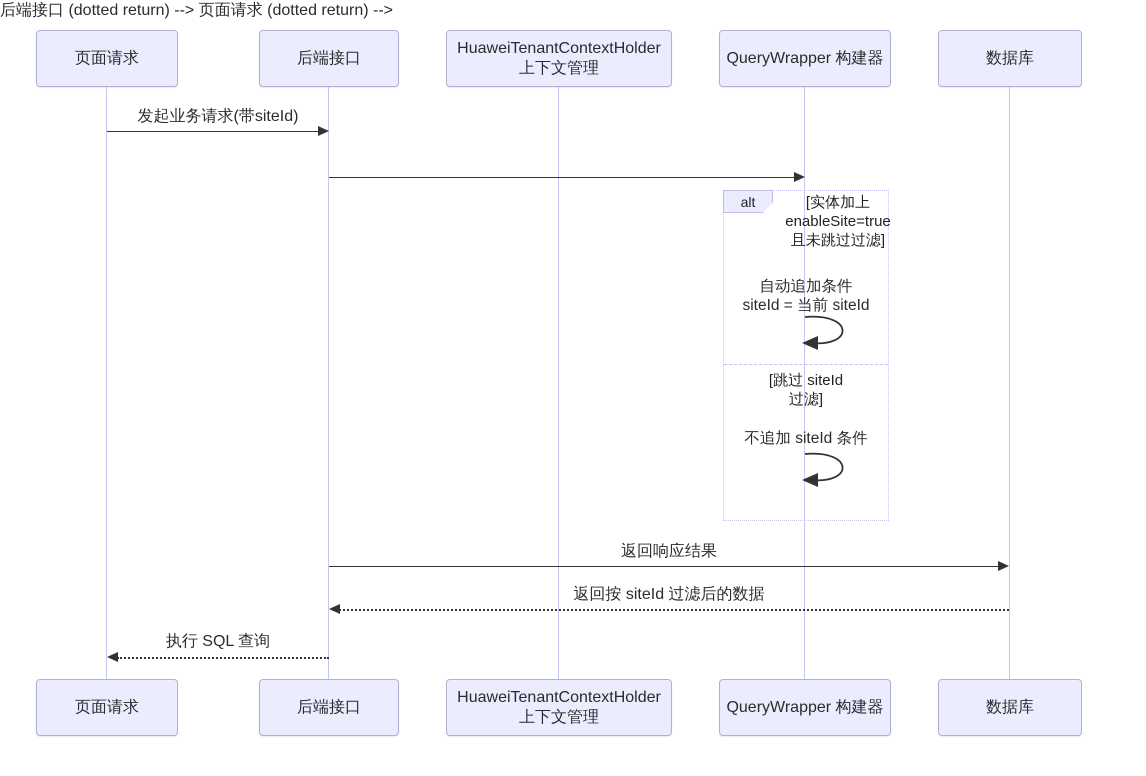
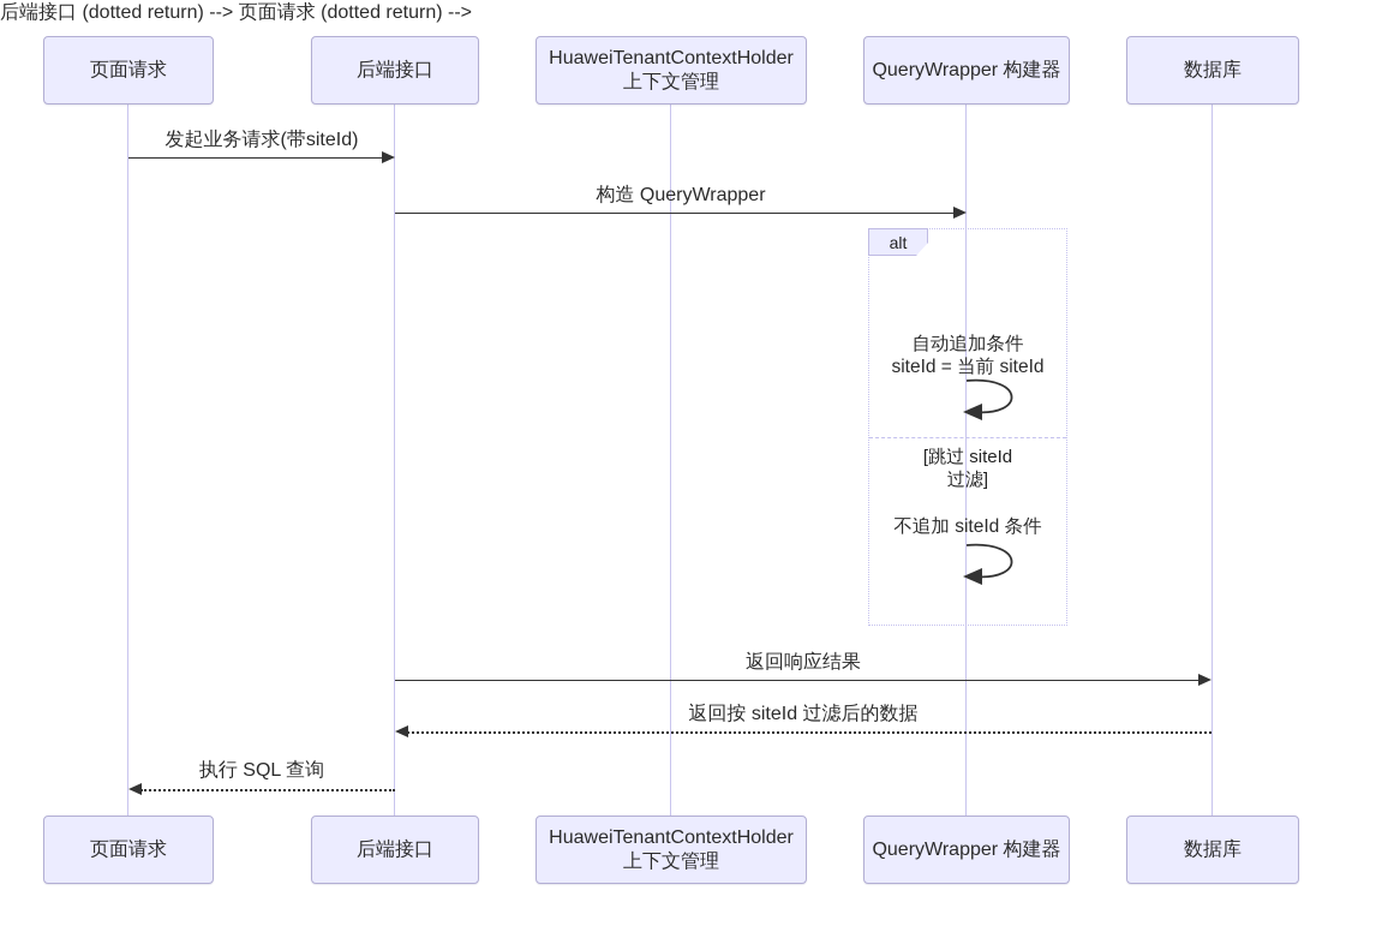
  页面请求
  后端接口
  HuaweiTenantContextHolder
  上下文管理
  QueryWrapper 构建器
  数据库
  页面请求
  后端接口
  HuaweiTenantContextHolder
  上下文管理
  QueryWrapper 构建器
  数据库
  发起业务请求(带siteId)
+ 构造 QueryWrapper
  alt
- [实体加上
- enableSite=true
- 且未跳过过滤]
  自动追加条件
  siteId = 当前 siteId
  [跳过 siteId
  过滤]
  不追加 siteId 条件
  返回响应结果
  后端接口 (dotted return) -->
  返回按 siteId 过滤后的数据
  页面请求 (dotted return) -->
  执行 SQL 查询
